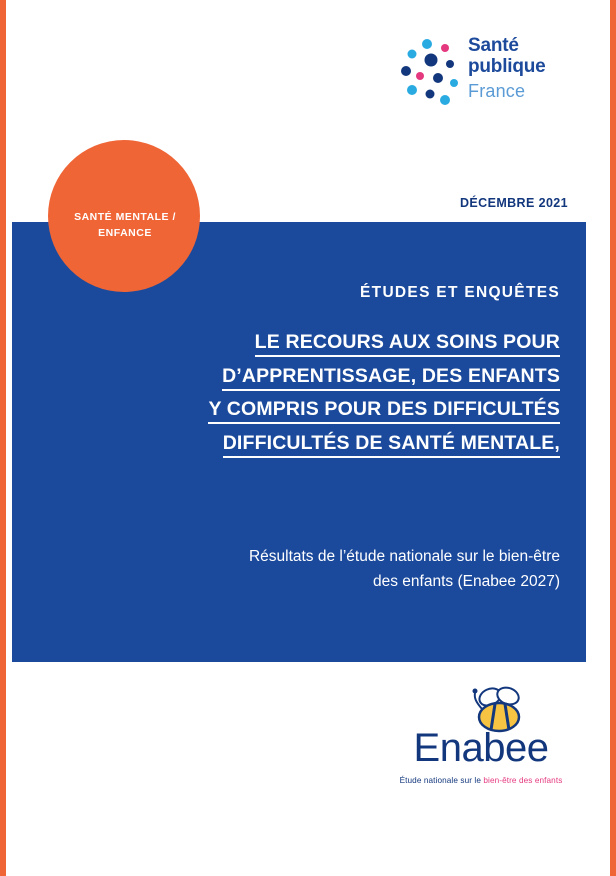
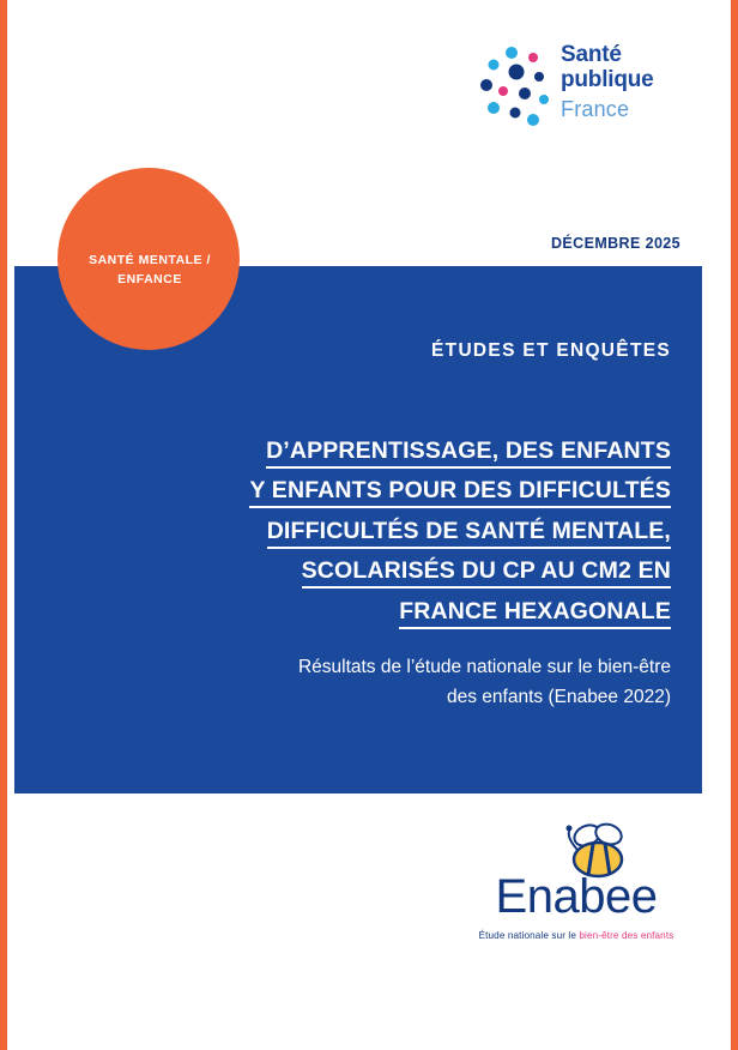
  Santé
  publique
  France
- DÉCEMBRE 2021
+ DÉCEMBRE 2025
  ÉTUDES ET ENQUÊTES
- LE RECOURS AUX SOINS POUR
  D’APPRENTISSAGE, DES ENFANTS
- Y COMPRIS POUR DES DIFFICULTÉS
+ Y ENFANTS POUR DES DIFFICULTÉS
  DIFFICULTÉS DE SANTÉ MENTALE,
+ SCOLARISÉS DU CP AU CM2 EN
+ FRANCE HEXAGONALE
  Résultats de l’étude nationale sur le bien-être
- des enfants (Enabee 2027)
+ des enfants (Enabee 2022)
  SANTÉ MENTALE / ENFANCE
  Enabee
  Étude nationale sur le bien-être des enfants
